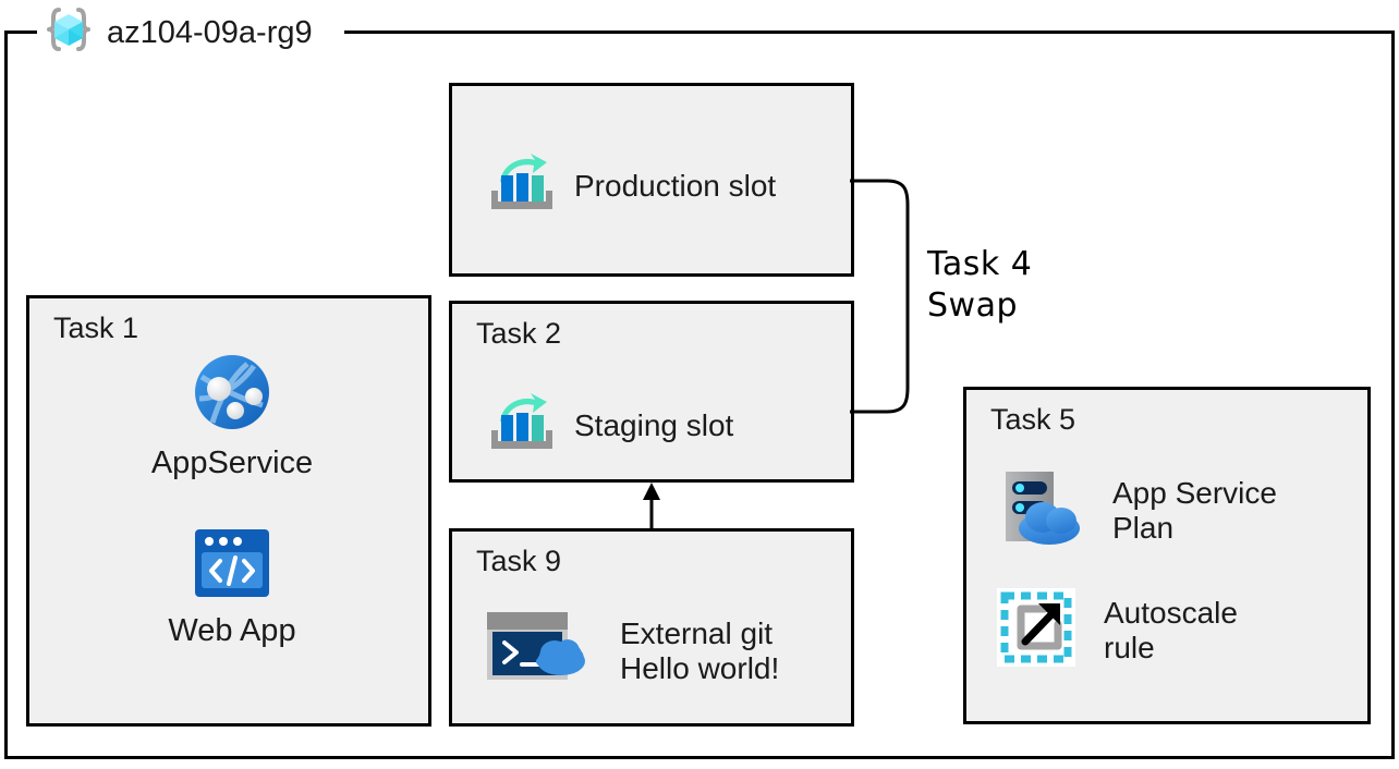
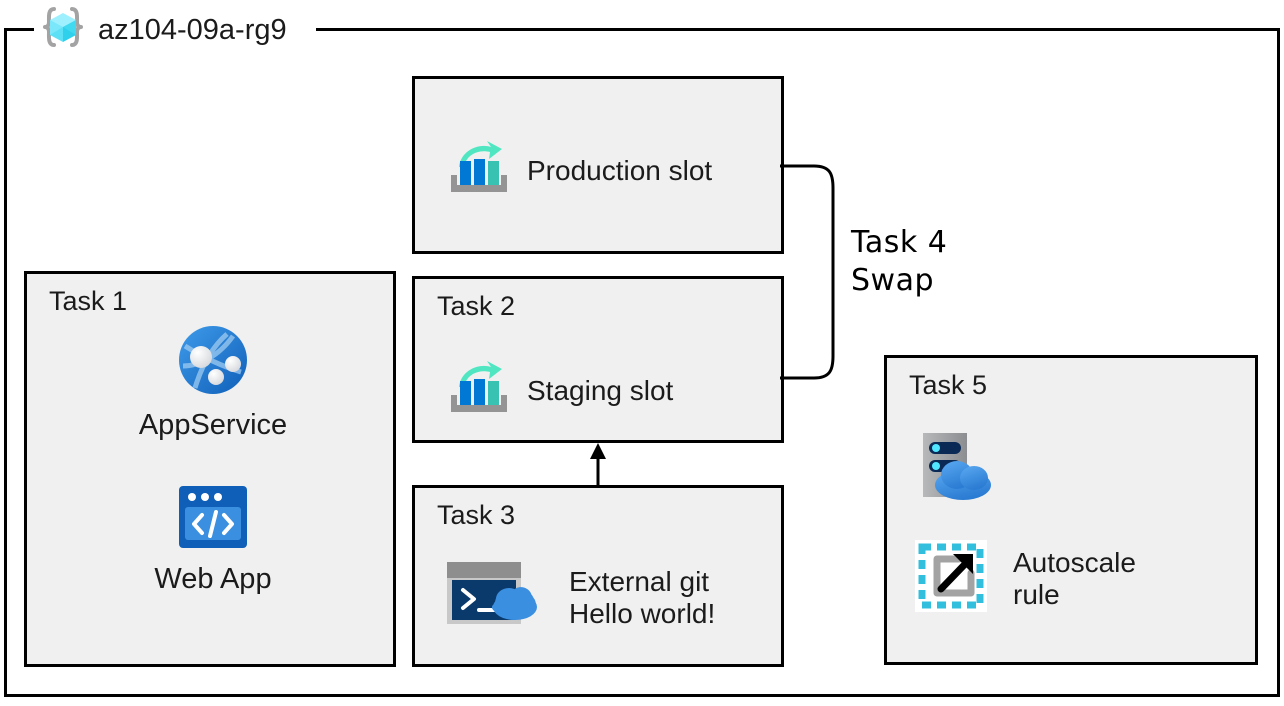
  az104-09a-rg9
  Production slot
  Task 1
  AppService
  Web App
  Task 2
  Staging slot
- Task 9
+ Task 3
  External git
  Hello world!
  Task 5
- App Service
- Plan
  Autoscale
  rule
  Task 4
  Swap
